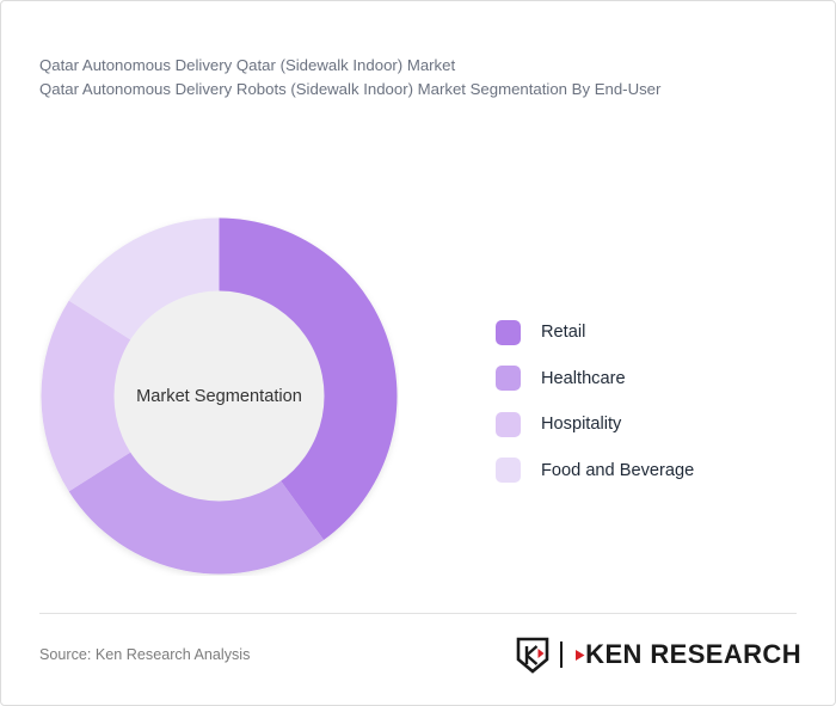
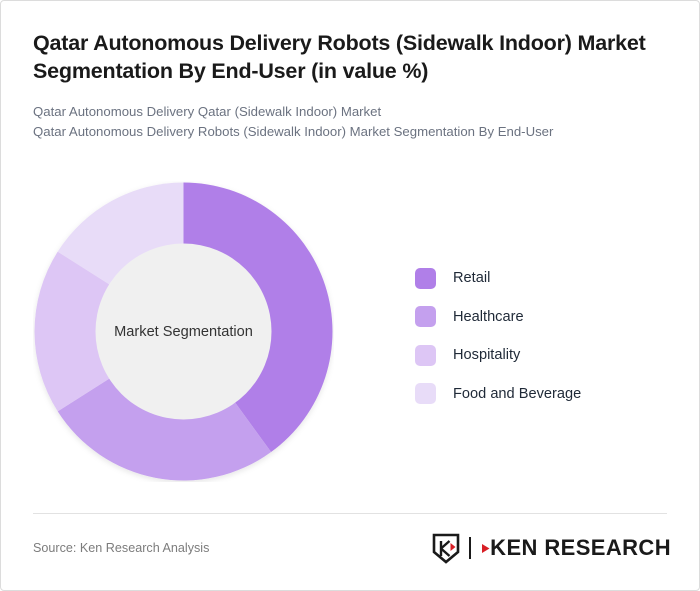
+ Qatar Autonomous Delivery Robots (Sidewalk Indoor) Market Segmentation By End-User (in value %)
  Qatar Autonomous Delivery Qatar (Sidewalk Indoor) Market
  Qatar Autonomous Delivery Robots (Sidewalk Indoor) Market Segmentation By End-User
  Market Segmentation
  Retail
  Healthcare
  Hospitality
  Food and Beverage
  Source: Ken Research Analysis
  KEN RESEARCH
